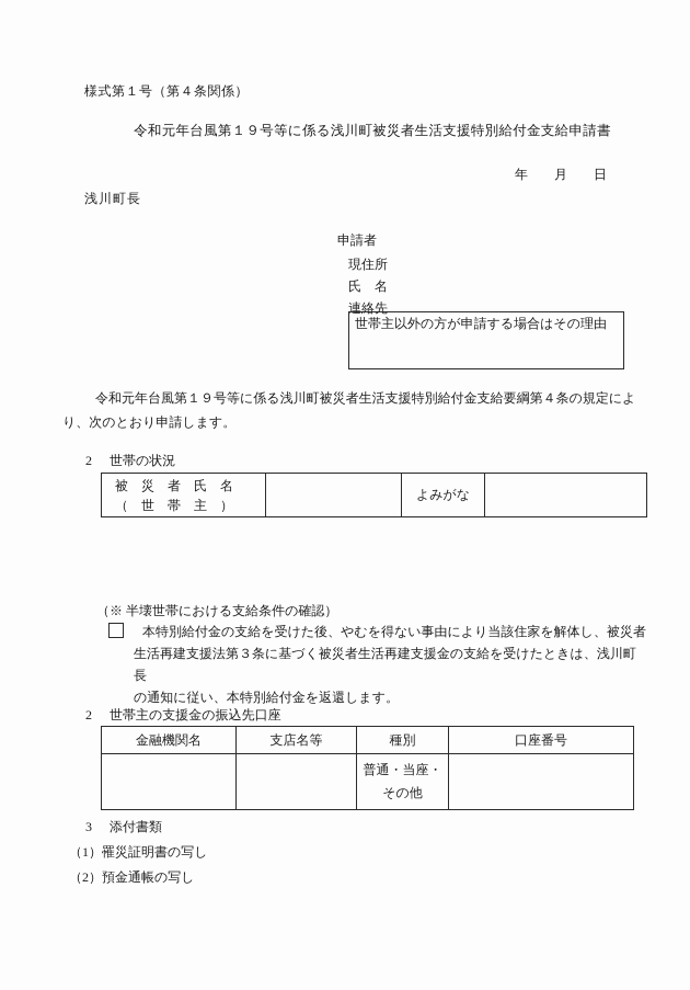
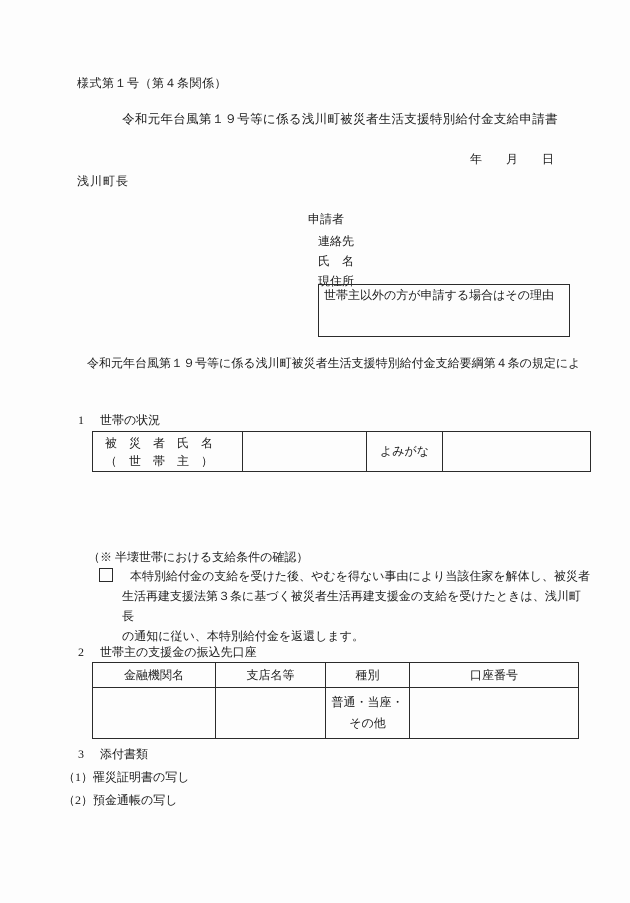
  様式第１号（第４条関係）
  令和元年台風第１９号等に係る浅川町被災者生活支援特別給付金支給申請書
  年 月 日
  浅川町長
  申請者
- 現住所
+ 連絡先
  氏 名
- 連絡先
+ 現住所
  世帯主以外の方が申請する場合はその理由
  令和元年台風第１９号等に係る浅川町被災者生活支援特別給付金支給要綱第４条の規定によ
- り、次のとおり申請します。
- 2 世帯の状況
+ 1 世帯の状況
  被 災 者 氏 名 （ 世 帯 主 ）		よみがな
  （※ 半壊世帯における支給条件の確認）
  本特別給付金の支給を受けた後、やむを得ない事由により当該住家を解体し、被災者
  生活再建支援法第３条に基づく被災者生活再建支援金の支給を受けたときは、浅川町長
  の通知に従い、本特別給付金を返還します。
  2 世帯主の支援金の振込先口座
  金融機関名	支店名等	種別	口座番号
  		普通・当座・ その他
  3 添付書類
  （1）罹災証明書の写し
  （2）預金通帳の写し
